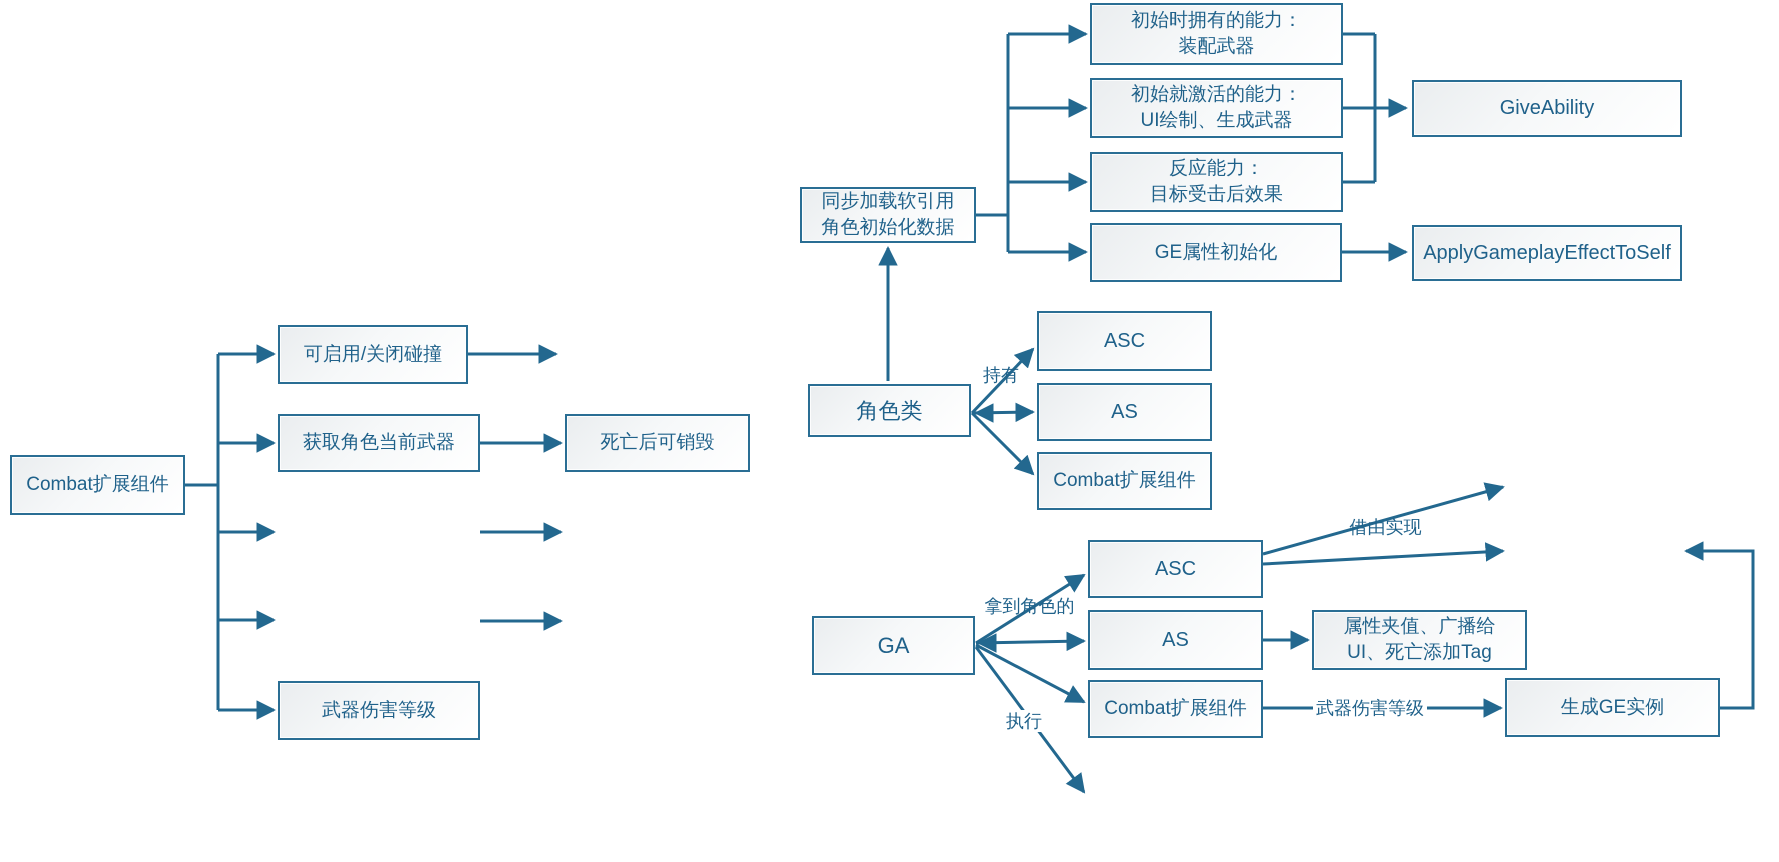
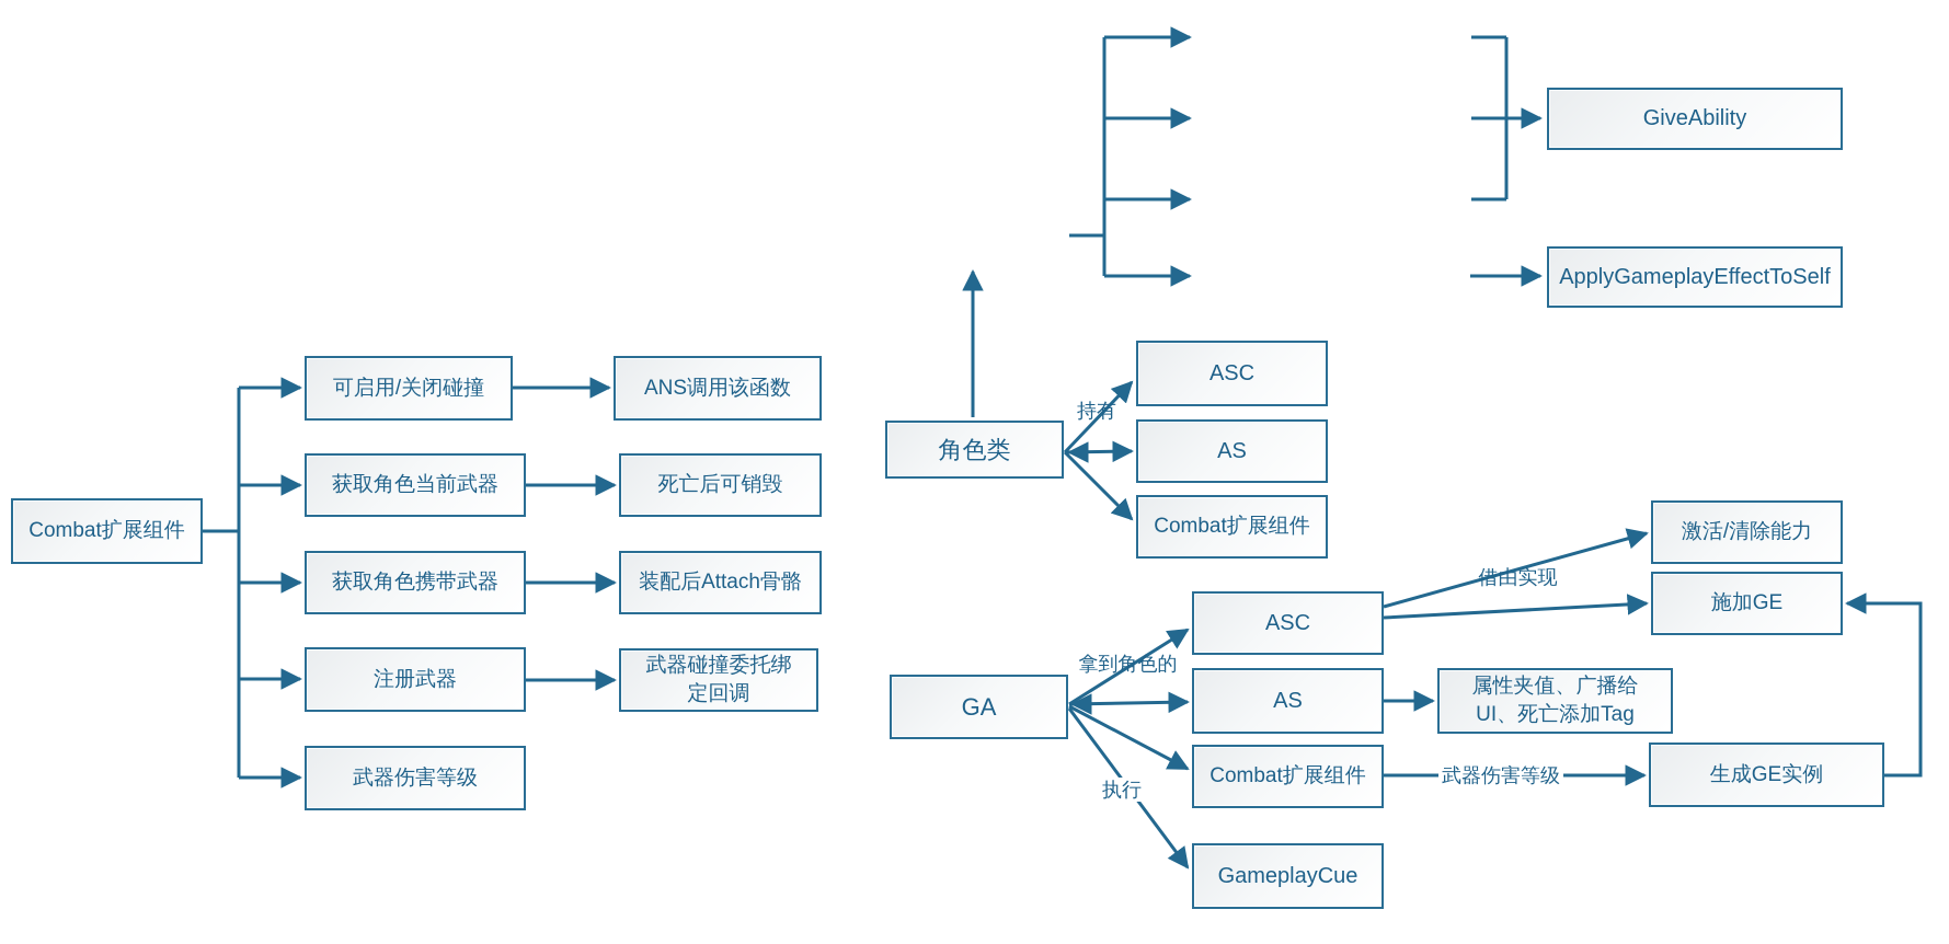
  Combat扩展组件
  可启用/关闭碰撞
+ ANS调用该函数
  获取角色当前武器
  死亡后可销毁
+ 获取角色携带武器
+ 装配后Attach骨骼
+ 注册武器
+ 武器碰撞委托绑
+ 定回调
  武器伤害等级
- 同步加载软引用
- 角色初始化数据
- 初始时拥有的能力：
- 装配武器
- 初始就激活的能力：
- UI绘制、生成武器
- 反应能力：
- 目标受击后效果
- GE属性初始化
  GiveAbility
  ApplyGameplayEffectToSelf
  角色类
  ASC
  AS
  Combat扩展组件
  GA
  ASC
  AS
  Combat扩展组件
+ GameplayCue
+ 激活/清除能力
+ 施加GE
  属性夹值、广播给
  UI、死亡添加Tag
  生成GE实例
  持有
  拿到角色的
  执行
  借由实现
  武器伤害等级
